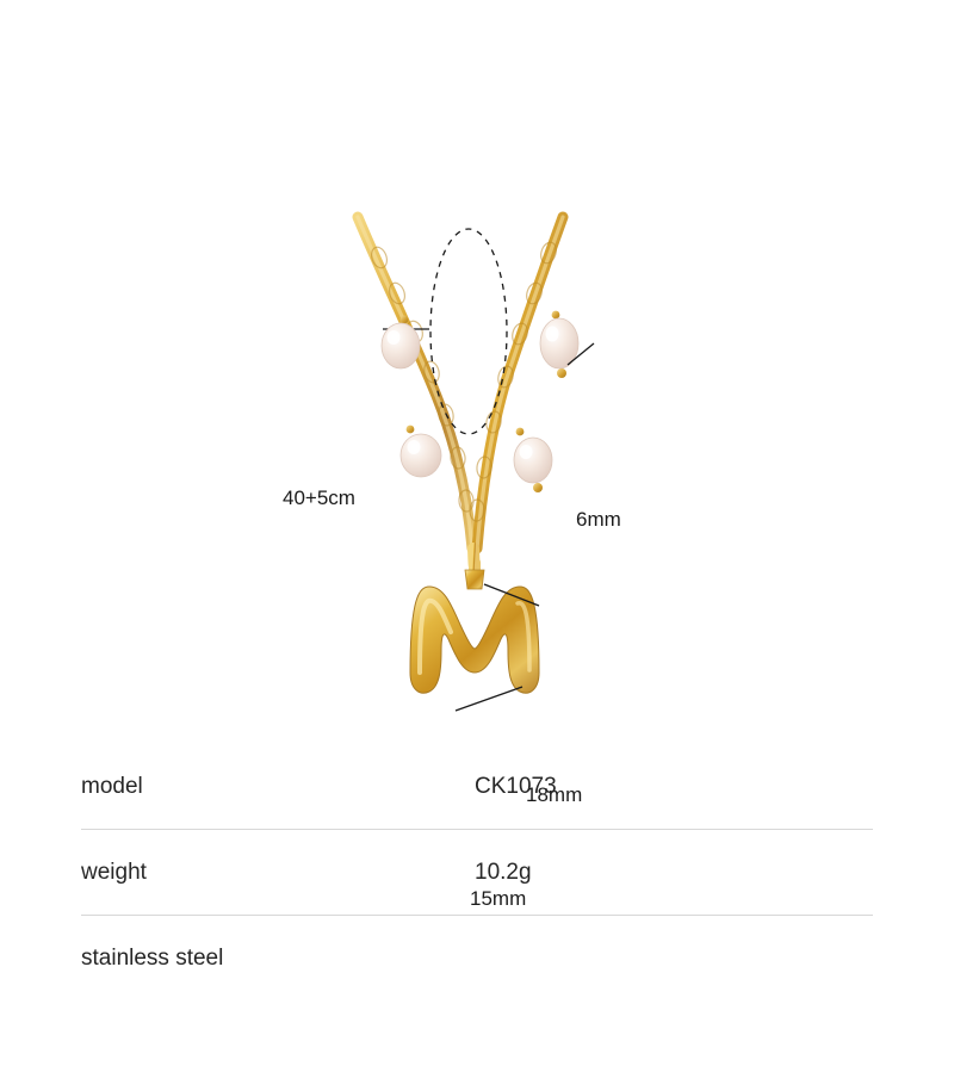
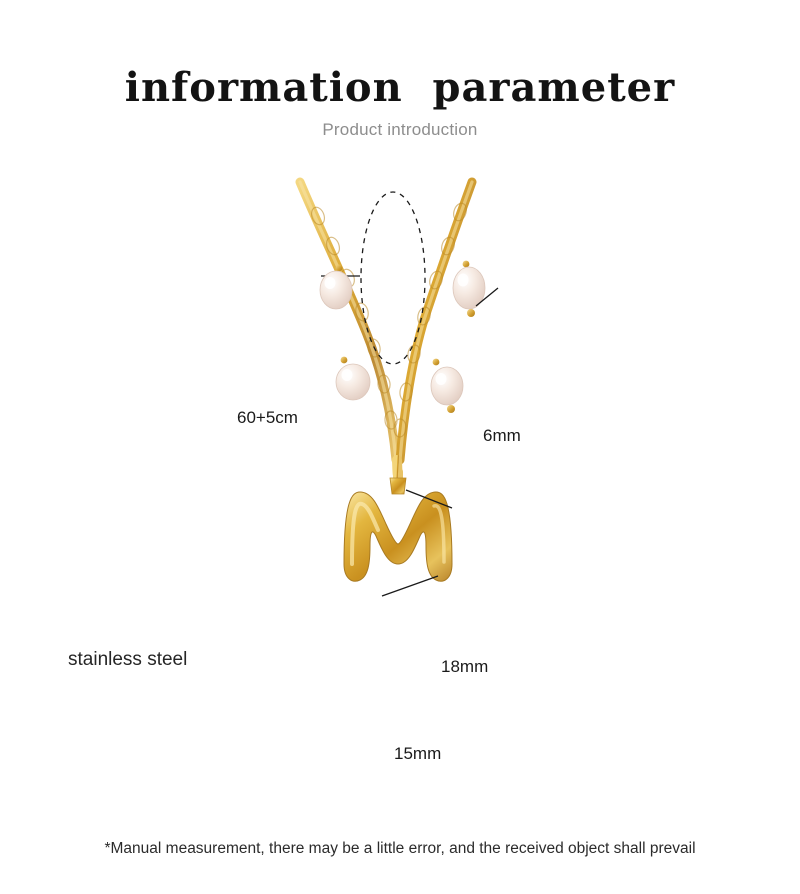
+ information parameter
+ Product introduction
- 40+5cm
+ 60+5cm
  6mm
  18mm
  15mm
- model
- CK1073
- weight
- 10.2g
  stainless steel
+ *Manual measurement, there may be a little error, and the received object shall prevail
